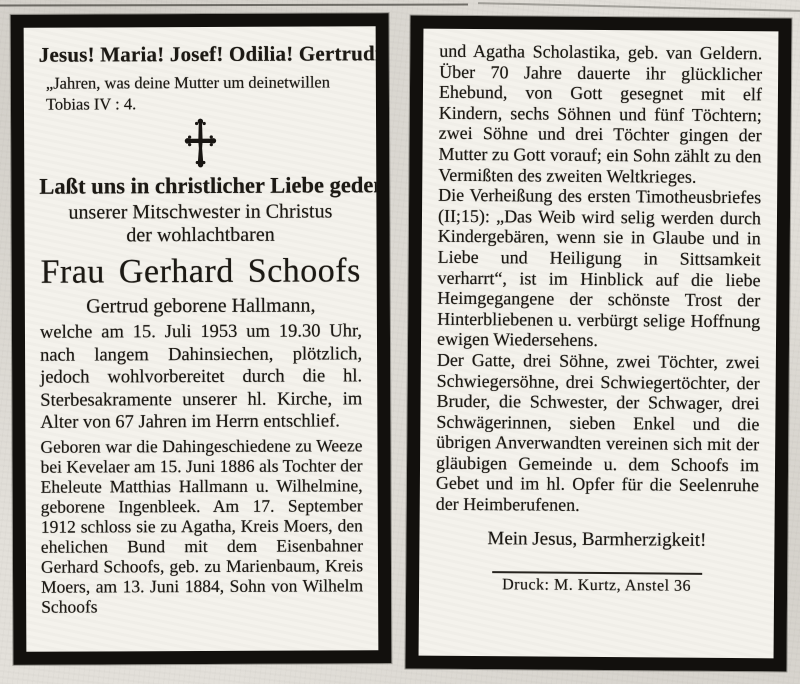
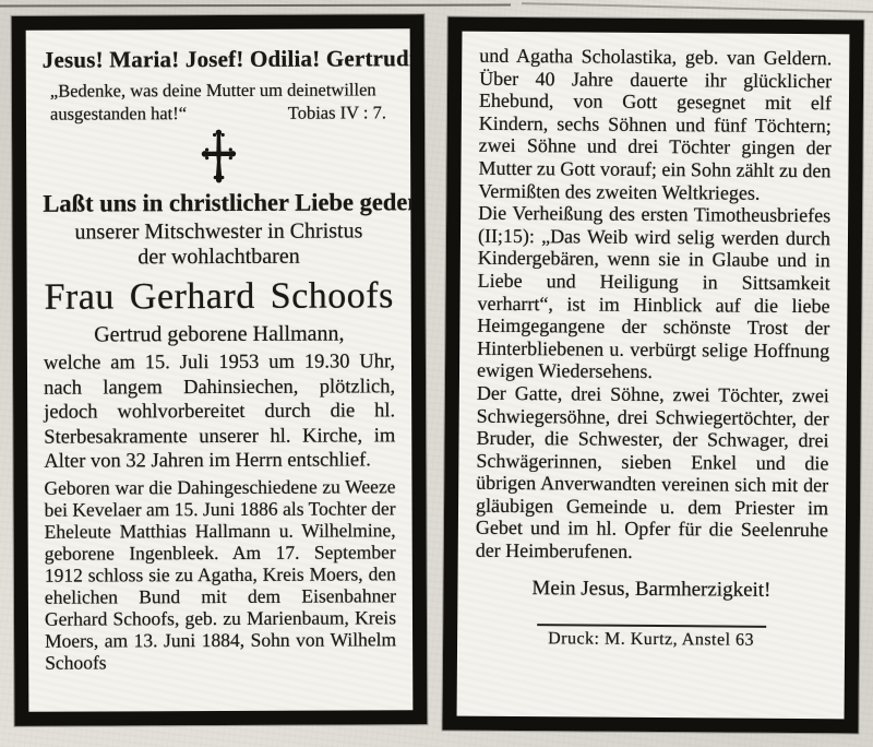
  Jesus! Maria! Josef! Odilia! Gertrud
- „Jahren, was deine Mutter um deinetwillen
+ „Bedenke, was deine Mutter um deinetwillen
+ ausgestanden hat!“
- Tobias IV : 4.
+ Tobias IV : 7.
  Laßt uns in christlicher Liebe gede
  unserer Mitschwester in Christus
  der wohlachtbaren
  Frau Gerhard Schoofs
  Gertrud geborene Hallmann,
- welche am 15. Juli 1953 um 19.30 Uhr, nach langem Dahinsiechen, plötzlich, jedoch wohlvorbereitet durch die hl. Sterbesakramente unserer hl. Kirche, im Alter von 67 Jahren im Herrn entschlief.
+ welche am 15. Juli 1953 um 19.30 Uhr, nach langem Dahinsiechen, plötzlich, jedoch wohlvorbereitet durch die hl. Sterbesakramente unserer hl. Kirche, im Alter von 32 Jahren im Herrn entschlief.
  Geboren war die Dahingeschiedene zu Weeze bei Kevelaer am 15. Juni 1886 als Tochter der Eheleute Matthias Hallmann u. Wilhelmine, geborene Ingenbleek. Am 17. September 1912 schloss sie zu Agatha, Kreis Moers, den ehelichen Bund mit dem Eisenbahner Gerhard Schoofs, geb. zu Marienbaum, Kreis Moers, am 13. Juni 1884, Sohn von Wilhelm Schoofs
- und Agatha Scholastika, geb. van Geldern. Über 70 Jahre dauerte ihr glücklicher Ehebund, von Gott gesegnet mit elf Kindern, sechs Söhnen und fünf Töchtern; zwei Söhne und drei Töchter gingen der Mutter zu Gott vorauf; ein Sohn zählt zu den Vermißten des zweiten Weltkrieges.
+ und Agatha Scholastika, geb. van Geldern. Über 40 Jahre dauerte ihr glücklicher Ehebund, von Gott gesegnet mit elf Kindern, sechs Söhnen und fünf Töchtern; zwei Söhne und drei Töchter gingen der Mutter zu Gott vorauf; ein Sohn zählt zu den Vermißten des zweiten Weltkrieges.
  Die Verheißung des ersten Timotheusbriefes (II;15): „Das Weib wird selig werden durch Kindergebären, wenn sie in Glaube und in Liebe und Heiligung in Sittsamkeit verharrt“, ist im Hinblick auf die liebe Heimgegangene der schönste Trost der Hinterbliebenen u. verbürgt selige Hoffnung ewigen Wiedersehens.
- Der Gatte, drei Söhne, zwei Töchter, zwei Schwiegersöhne, drei Schwiegertöchter, der Bruder, die Schwester, der Schwager, drei Schwägerinnen, sieben Enkel und die übrigen Anverwandten vereinen sich mit der gläubigen Gemeinde u. dem Schoofs im Gebet und im hl. Opfer für die Seelenruhe der Heimberufenen.
+ Der Gatte, drei Söhne, zwei Töchter, zwei Schwiegersöhne, drei Schwiegertöchter, der Bruder, die Schwester, der Schwager, drei Schwägerinnen, sieben Enkel und die übrigen Anverwandten vereinen sich mit der gläubigen Gemeinde u. dem Priester im Gebet und im hl. Opfer für die Seelenruhe der Heimberufenen.
  Mein Jesus, Barmherzigkeit!
- Druck: M. Kurtz, Anstel 36
+ Druck: M. Kurtz, Anstel 63
